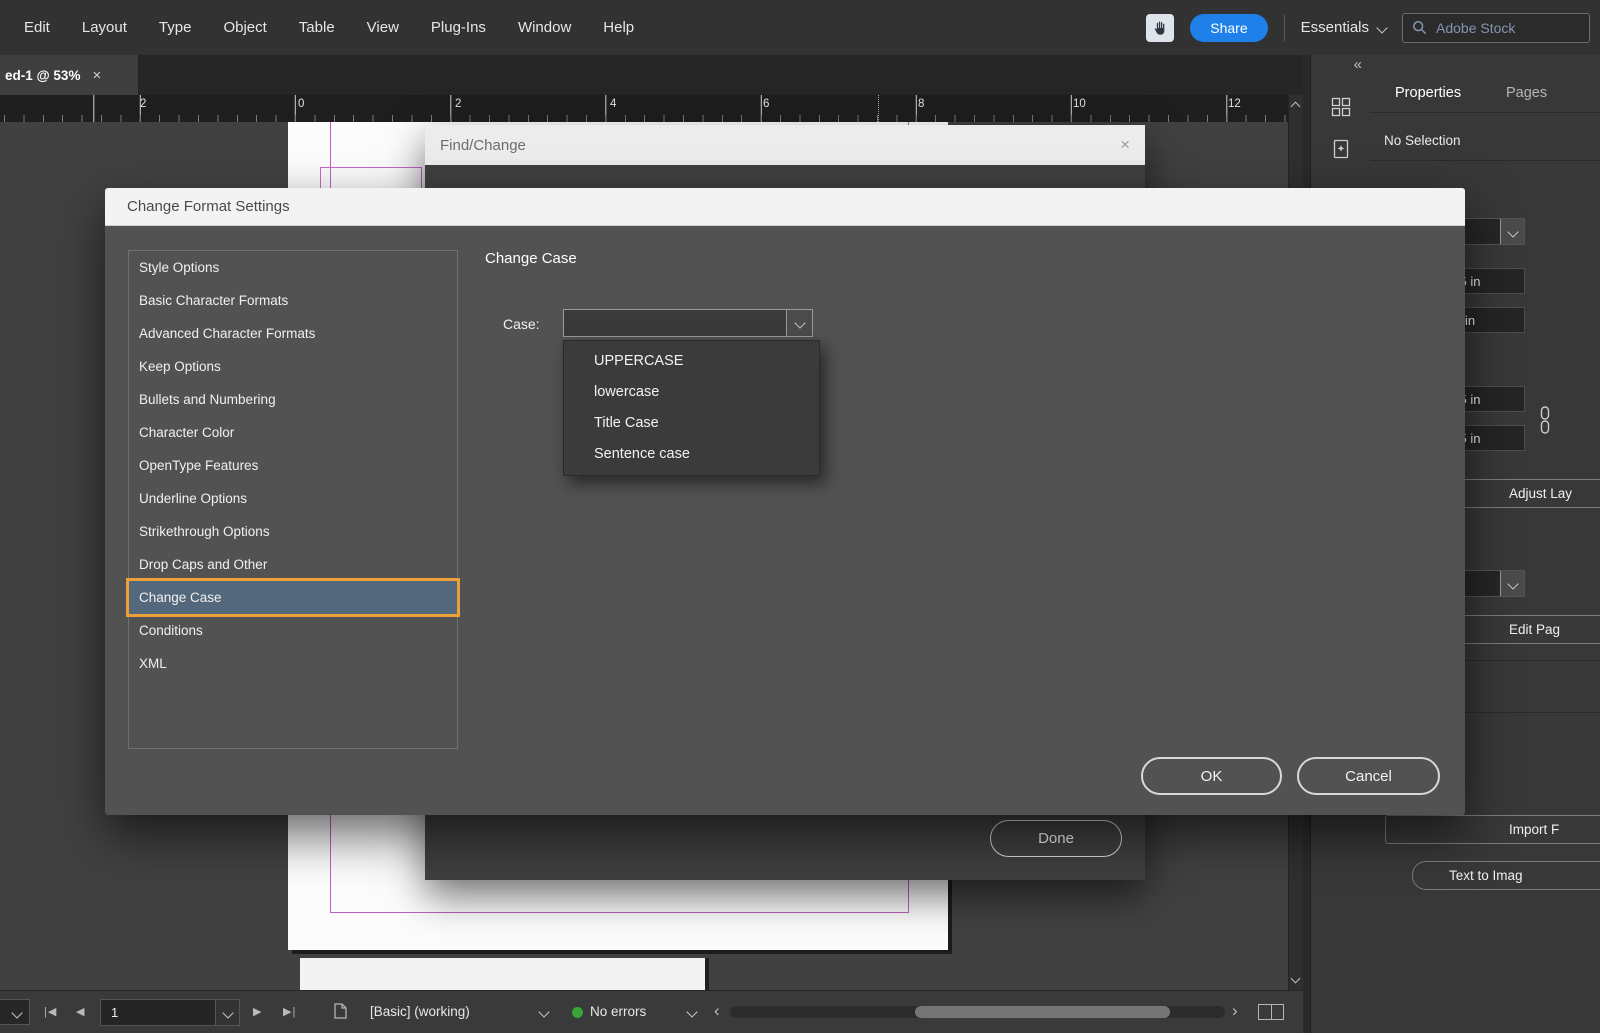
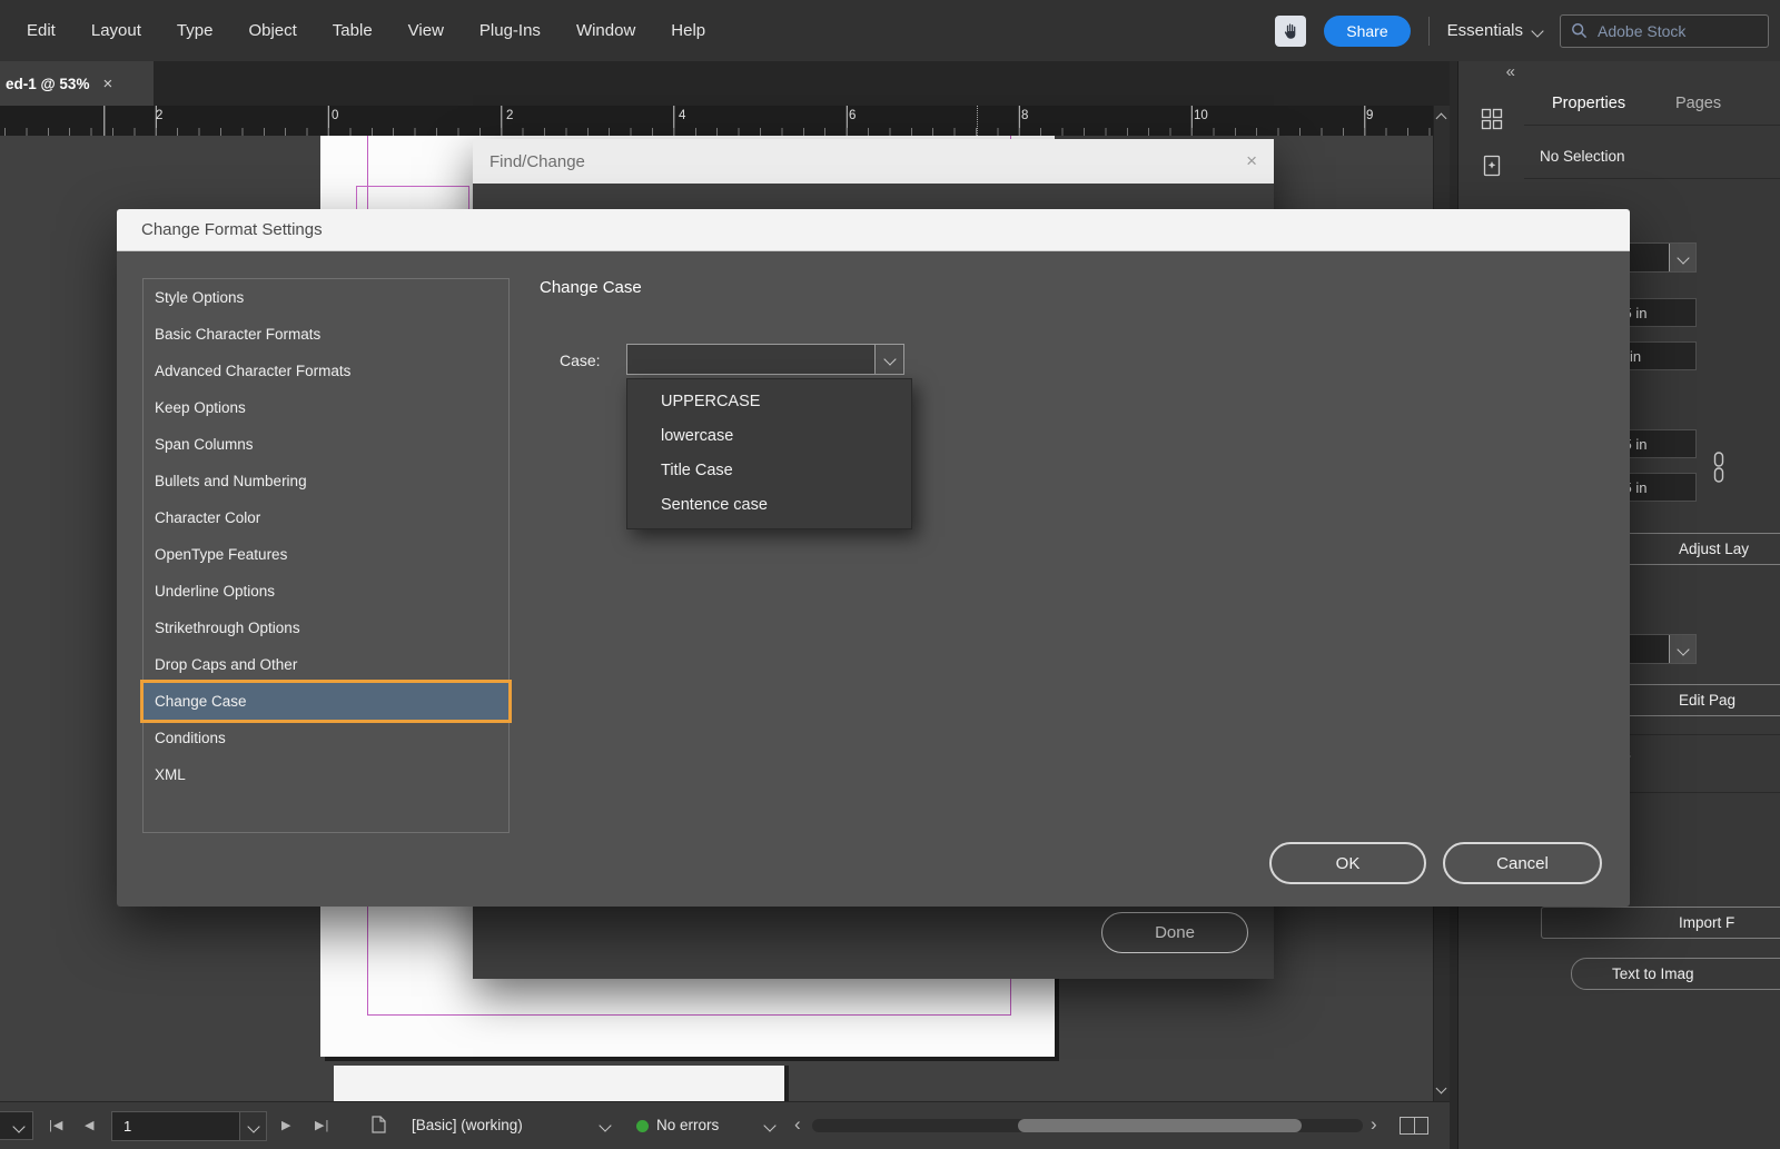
  Edit
  Layout
  Type
  Object
  Table
  View
  Plug-Ins
  Window
  Help
  Share
  Essentials
  Adobe Stock
  ed-1 @ 53%
  ×
  2
  0
  2
  4
  6
  8
  10
- 12
+ 9
  Find/Change
  ×
  Done
  Change Format Settings
  Style Options
  Basic Character Formats
  Advanced Character Formats
  Keep Options
+ Span Columns
  Bullets and Numbering
  Character Color
  OpenType Features
  Underline Options
  Strikethrough Options
  Drop Caps and Other
  Change Case
  Conditions
  XML
  Change Case
  Case:
  UPPERCASE
  lowercase
  Title Case
  Sentence case
  OK
  Cancel
  «
  Properties
  Pages
  No Selection
  in
  Adjust Lay
  Edit Pag
  Import F
  Text to Imag
  |◀
  ◀
  1
  ▶
  ▶|
  [Basic] (working)
  No errors
  ‹
  ›
